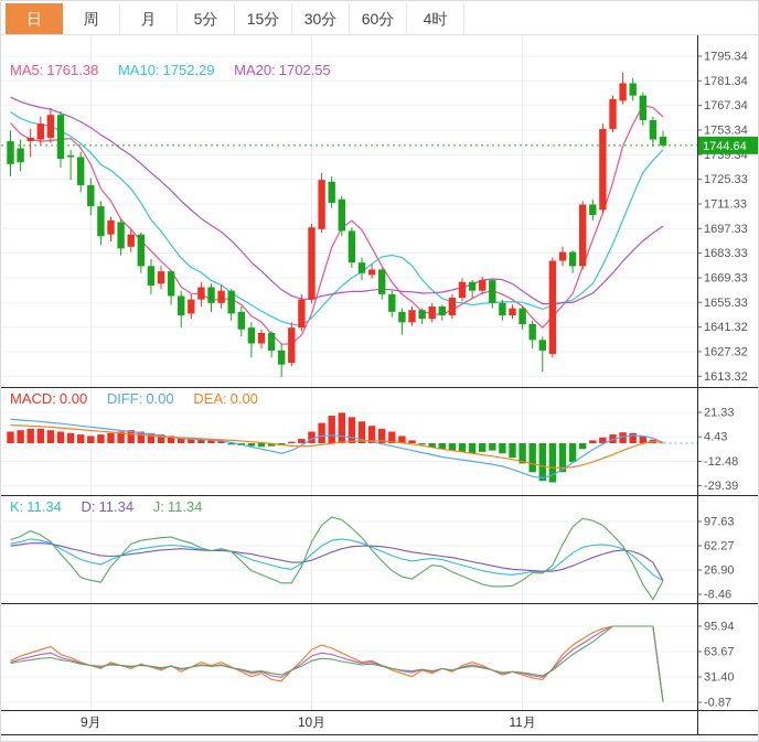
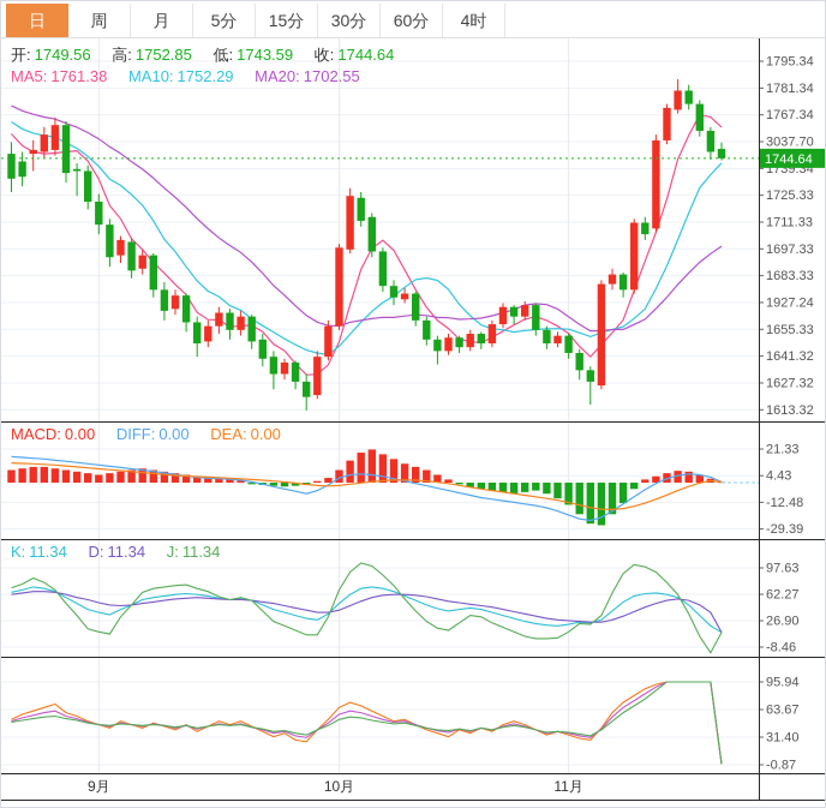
  日
  周
  月
  5分
  15分
  30分
  60分
  4时
+ 开: 1749.56 高: 1752.85 低: 1743.59 收: 1744.64
  MA5: 1761.38 MA10: 1752.29 MA20: 1702.55
  MACD: 0.00 DIFF: 0.00 DEA: 0.00
  K: 11.34 D: 11.34 J: 11.34
  1795.34
  1781.34
  1767.34
- 1753.34
+ 3037.70
  1739.34
  1725.33
  1711.33
  1697.33
  1683.33
- 1669.33
+ 1927.24
  1655.33
  1641.32
  1627.32
  1613.32
  21.33
  4.43
  -12.48
  -29.39
  97.63
  62.27
  26.90
  -8.46
  95.94
  63.67
  31.40
  -0.87
  9月
  10月
  11月
  1744.64
